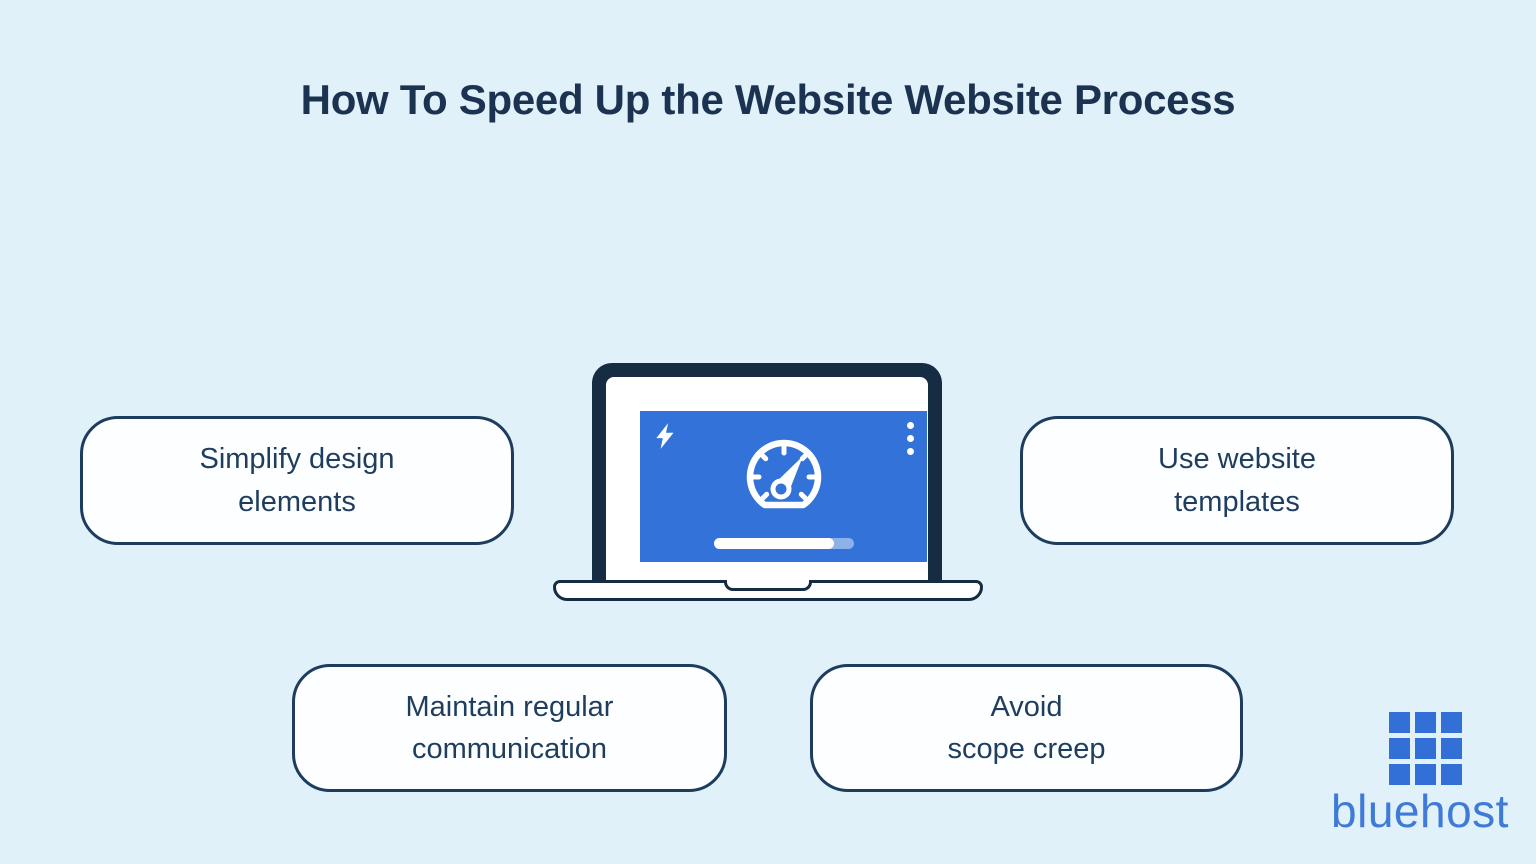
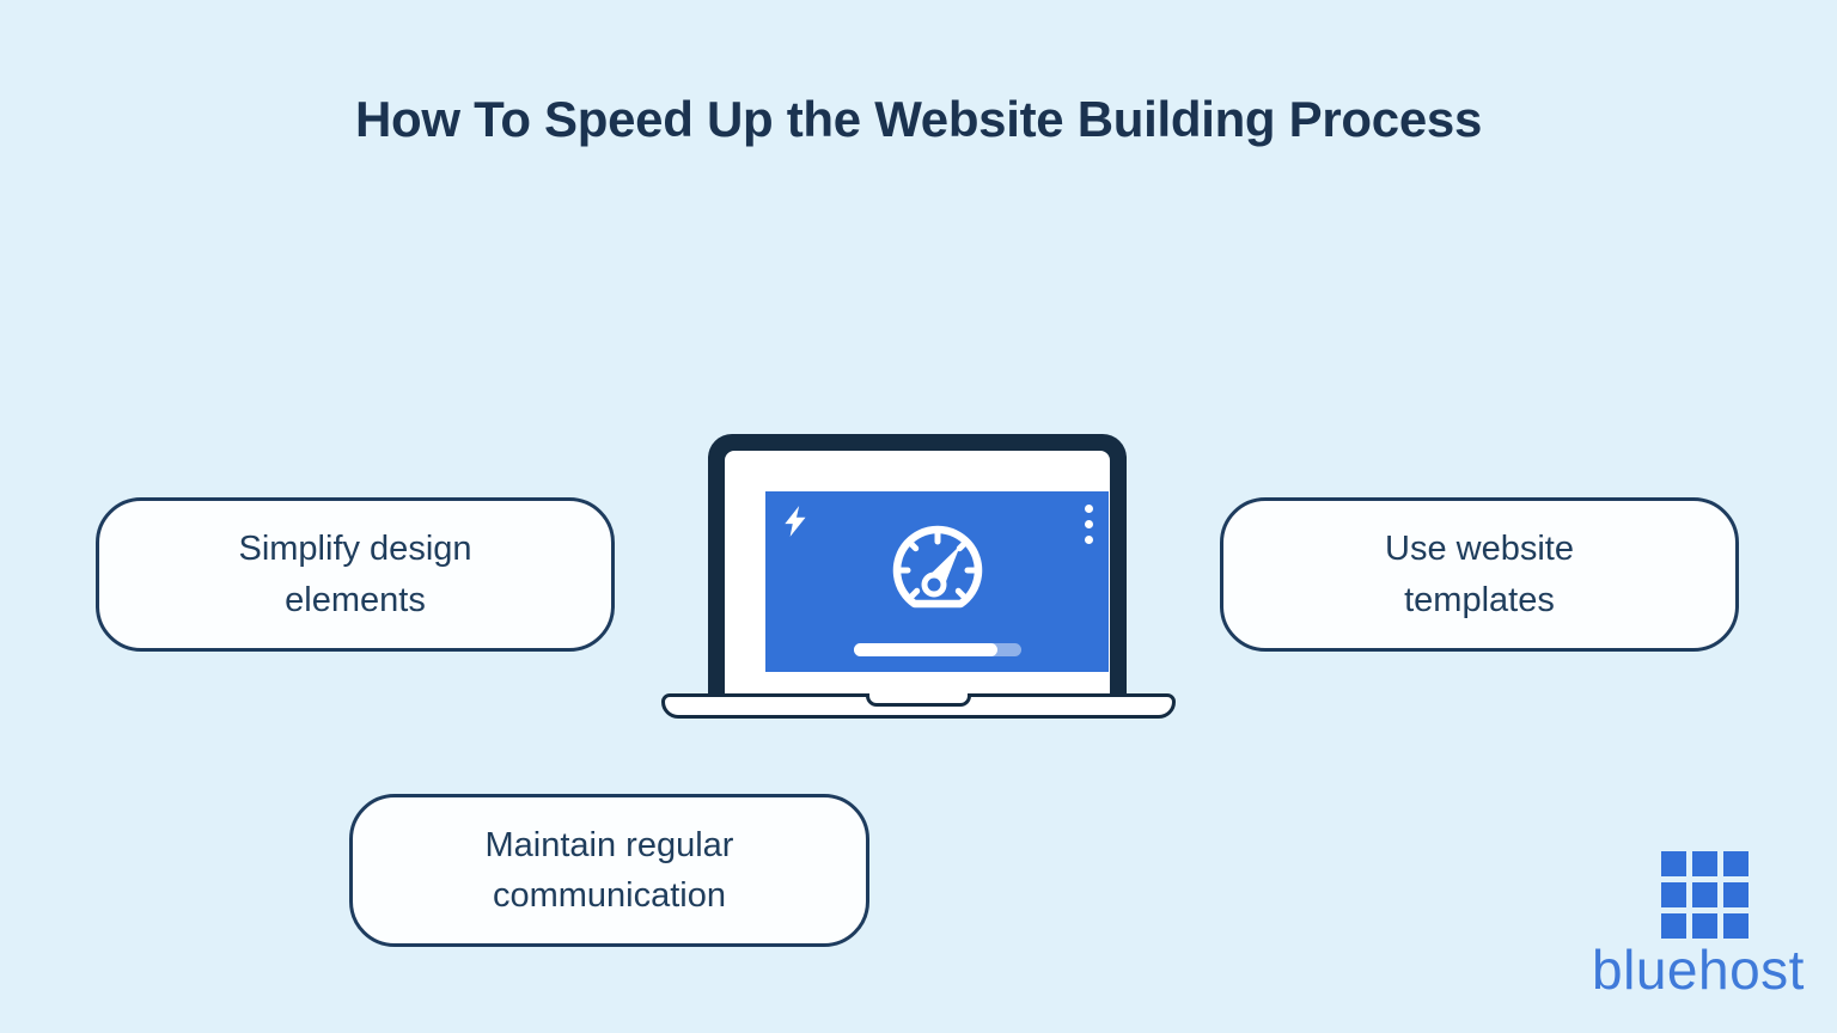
- How To Speed Up the Website Website Process
+ How To Speed Up the Website Building Process
  Simplify design
  elements
  Use website
  templates
  Maintain regular
  communication
- Avoid
- scope creep
  bluehost
